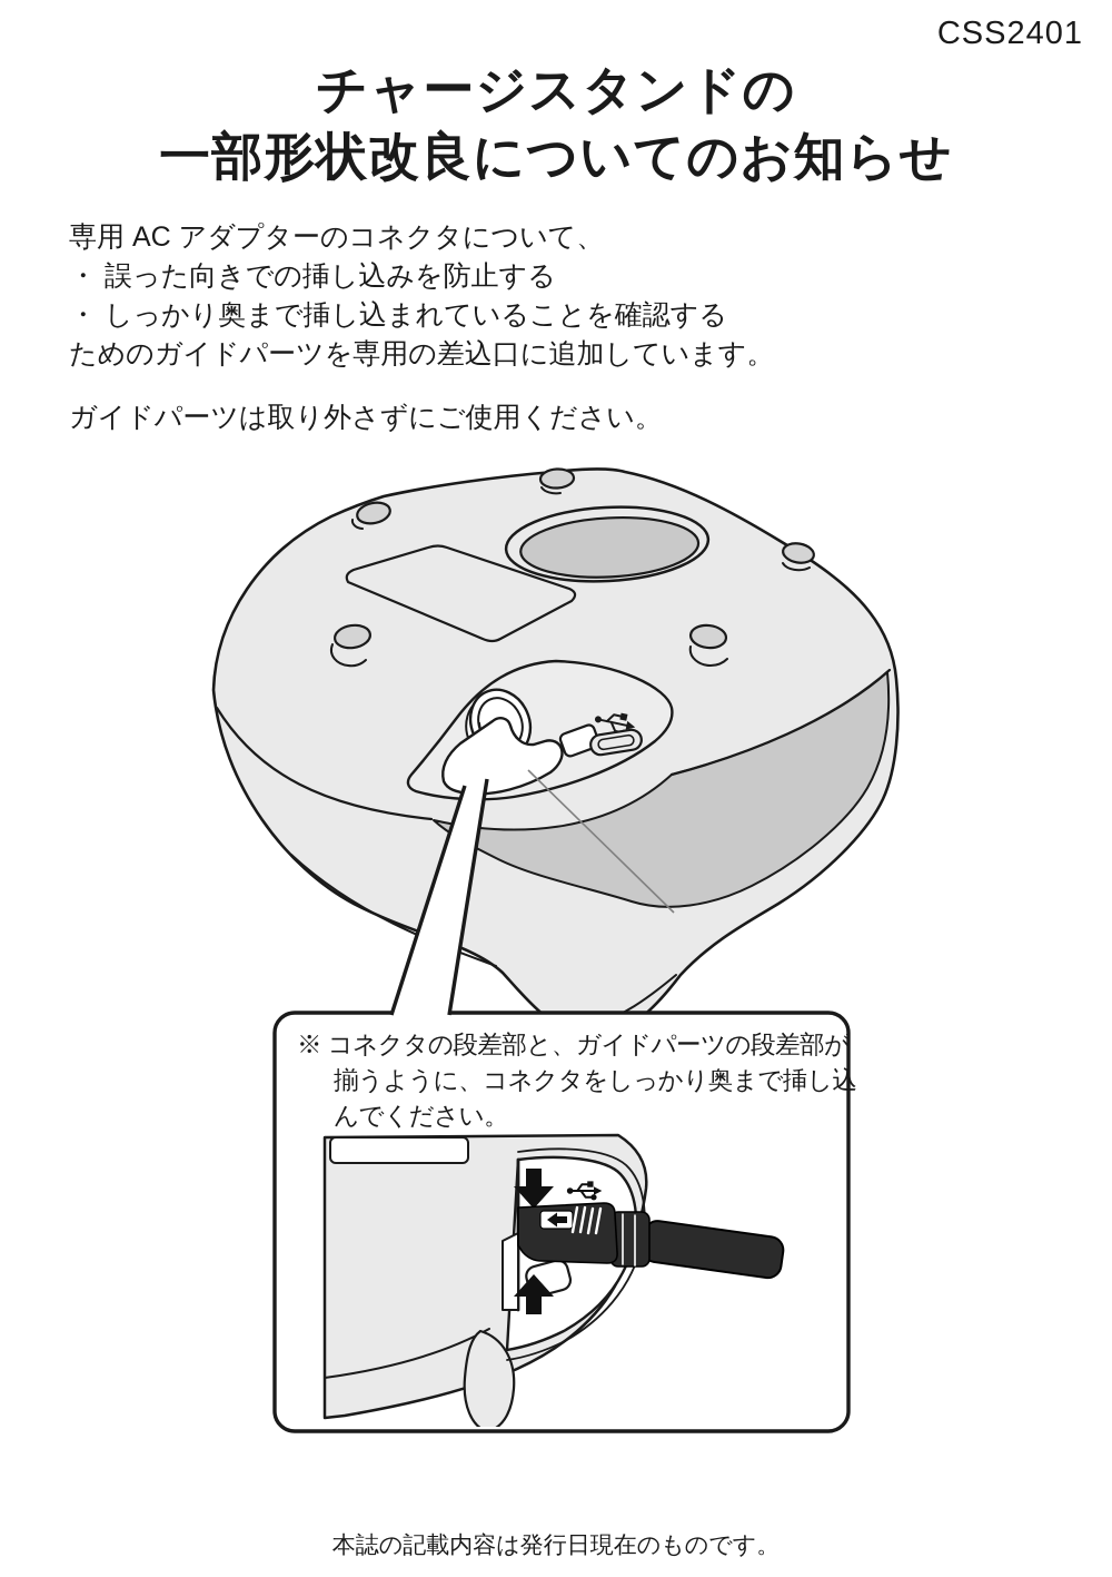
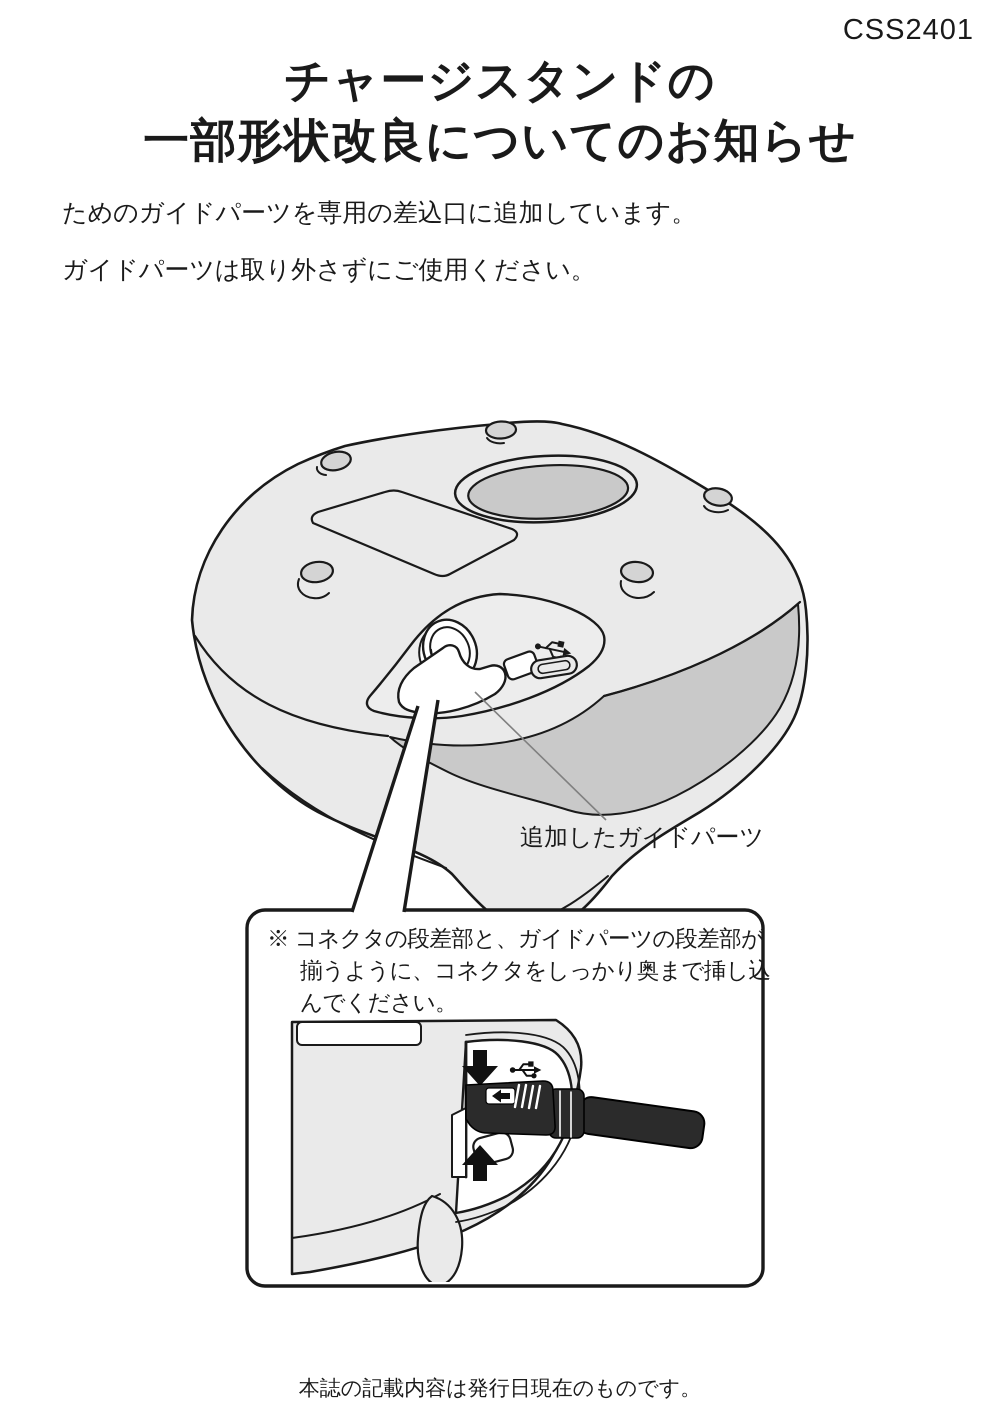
+ 追加したガイドパーツ
  ※ コネクタの段差部と、ガイドパーツの段差部が
  揃うように、コネクタをしっかり奥まで挿し込
  んでください。
  CSS2401
  チャージスタンドの
  一部形状改良についてのお知らせ
- 専用 AC アダプターのコネクタについて、
- ・ 誤った向きでの挿し込みを防止する
- ・ しっかり奥まで挿し込まれていることを確認する
  ためのガイドパーツを専用の差込口に追加しています。
  ガイドパーツは取り外さずにご使用ください。
  本誌の記載内容は発行日現在のものです。
